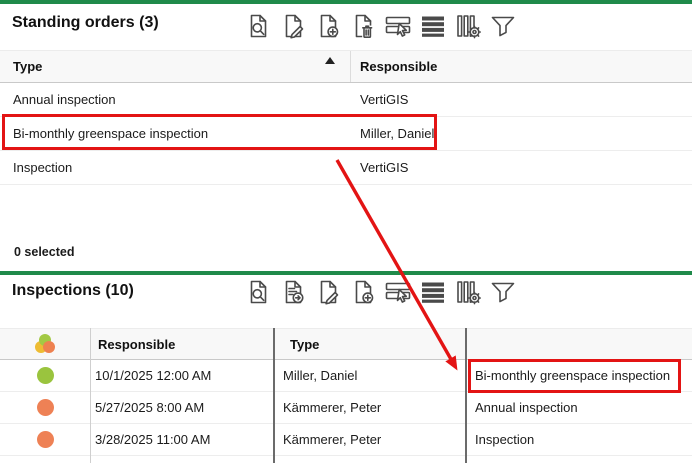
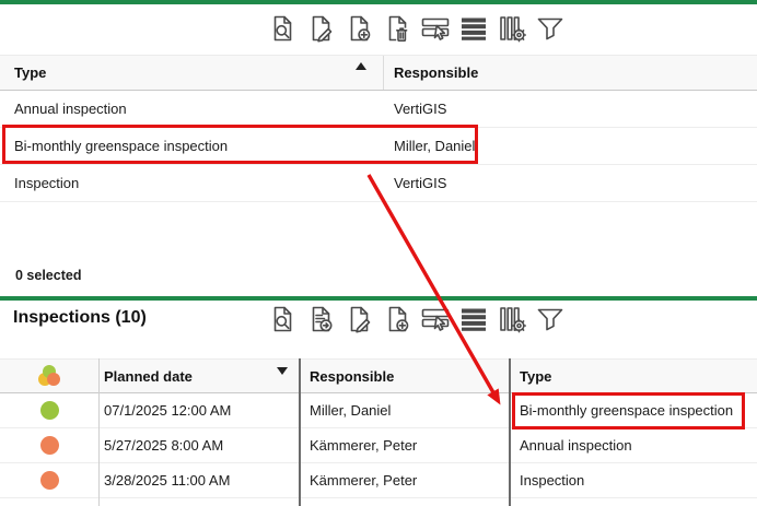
- Standing orders (3)
  Type
  Responsible
  Annual inspection
  VertiGIS
  Bi-monthly greenspace inspection
  Miller, Daniel
  Inspection
  VertiGIS
  0 selected
  Inspections (10)
+ Planned date
  Responsible
  Type
- 10/1/2025 12:00 AM
+ 07/1/2025 12:00 AM
  Miller, Daniel
  Bi-monthly greenspace inspection
  5/27/2025 8:00 AM
  Kämmerer, Peter
  Annual inspection
  3/28/2025 11:00 AM
  Kämmerer, Peter
  Inspection
